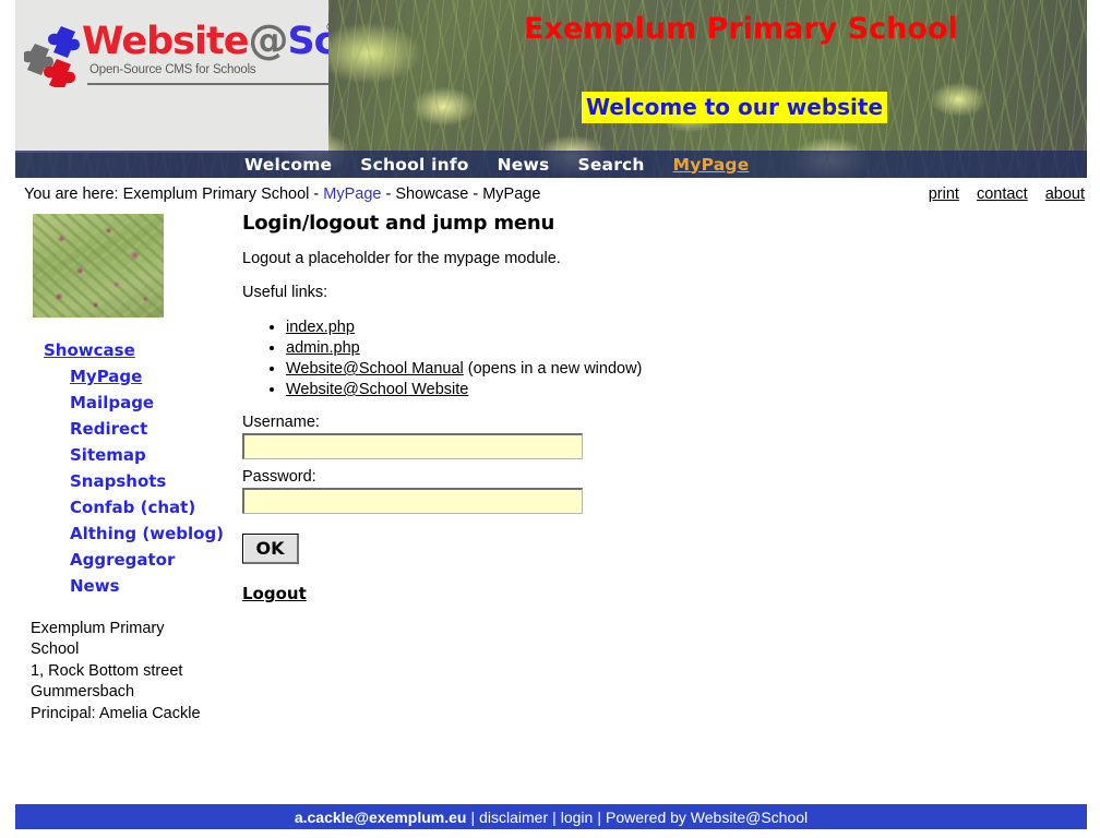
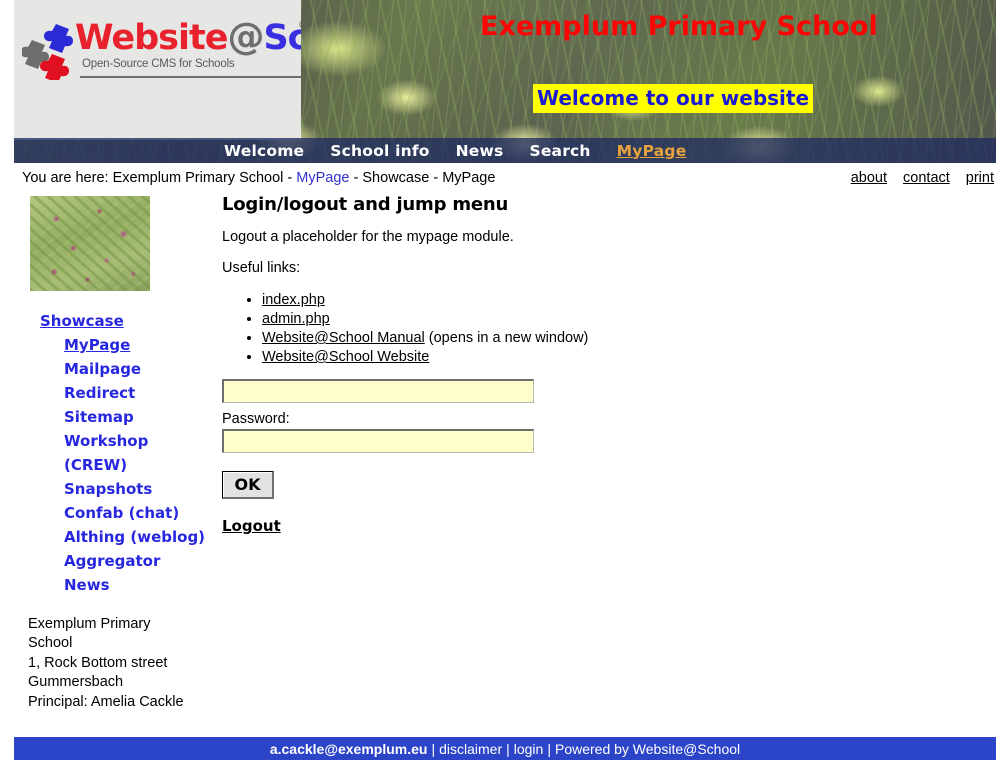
  Website@Sc
  Open-Source CMS for Schools
  Exemplum Primary School
  Welcome to our website
  Welcome
  School info
  News
  Search
  MyPage
  You are here: Exemplum Primary School - MyPage - Showcase - MyPage
- print
+ about
  contact
- about
+ print
  Showcase
  MyPage
  Mailpage
  Redirect
  Sitemap
+ Workshop (CREW)
  Snapshots
  Confab (chat)
  Althing (weblog)
  Aggregator
  News
  Exemplum Primary School
  1, Rock Bottom street
  Gummersbach
  Principal: Amelia Cackle
  Login/logout and jump menu
  Logout a placeholder for the mypage module.
  Useful links:
  index.php
  admin.php
  Website@School Manual (opens in a new window)
  Website@School Website
- Username:
  Password:
  OK
  Logout
  a.cackle@exemplum.eu
  |
  disclaimer
  |
  login
  |
  Powered by Website@School
